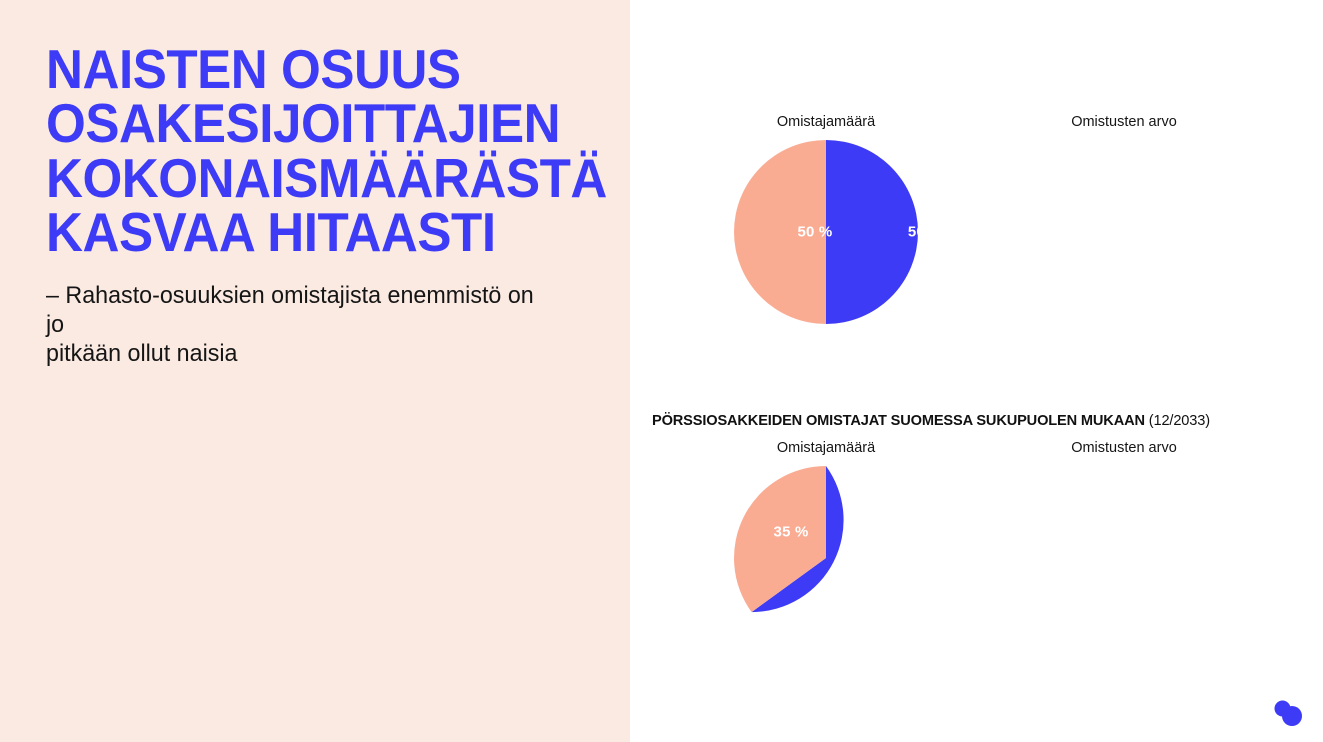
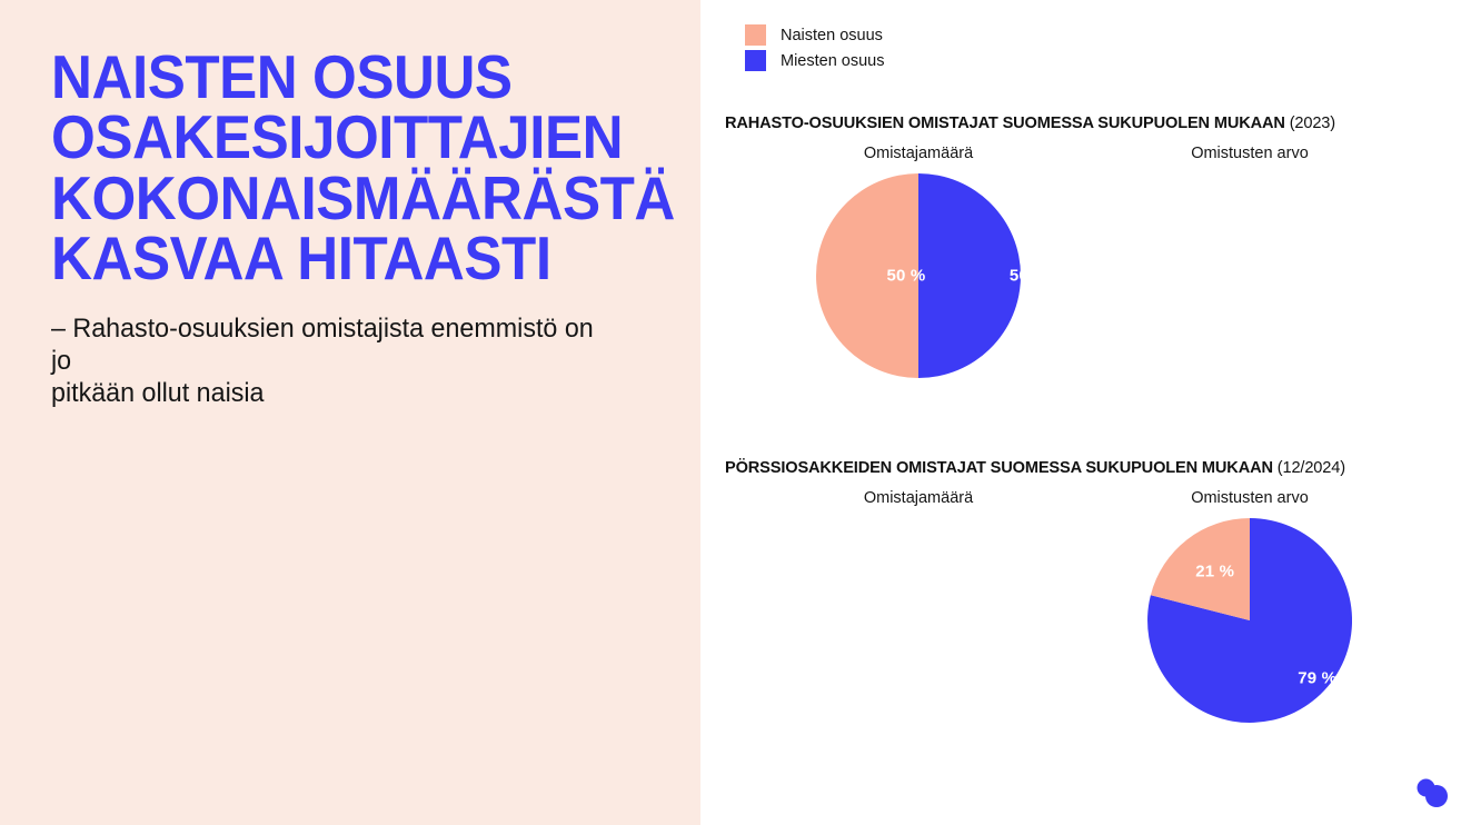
  NAISTEN OSUUS
  OSAKESIJOITTAJIEN
  KOKONAISMÄÄRÄSTÄ
  KASVAA HITAASTI
  – Rahasto-osuuksien omistajista enemmistö on jo
  pitkään ollut naisia
+ Naisten osuus
+ Miesten osuus
+ RAHASTO-OSUUKSIEN OMISTAJAT SUOMESSA SUKUPUOLEN MUKAAN (2023)
  Omistajamäärä
  50 %
  50 %
  Omistusten arvo
- PÖRSSIOSAKKEIDEN OMISTAJAT SUOMESSA SUKUPUOLEN MUKAAN (12/2033)
+ PÖRSSIOSAKKEIDEN OMISTAJAT SUOMESSA SUKUPUOLEN MUKAAN (12/2024)
  Omistajamäärä
- 35 %
  Omistusten arvo
+ 21 %
+ 79 %
